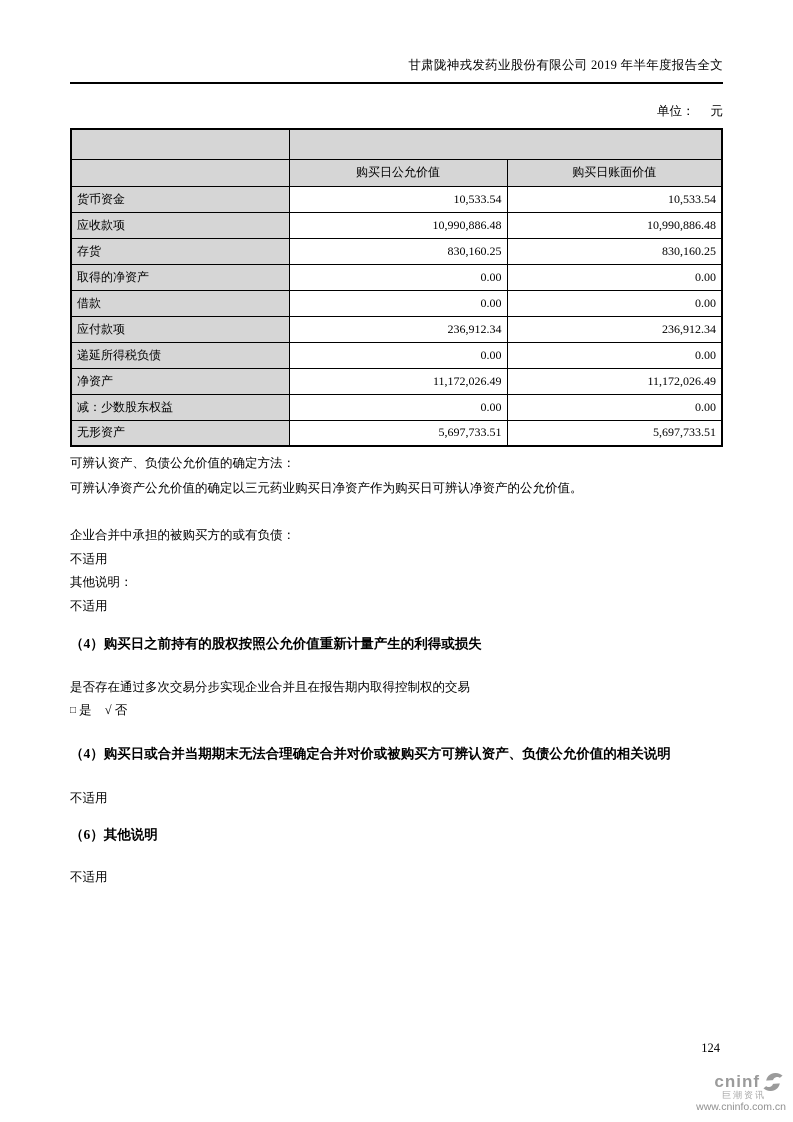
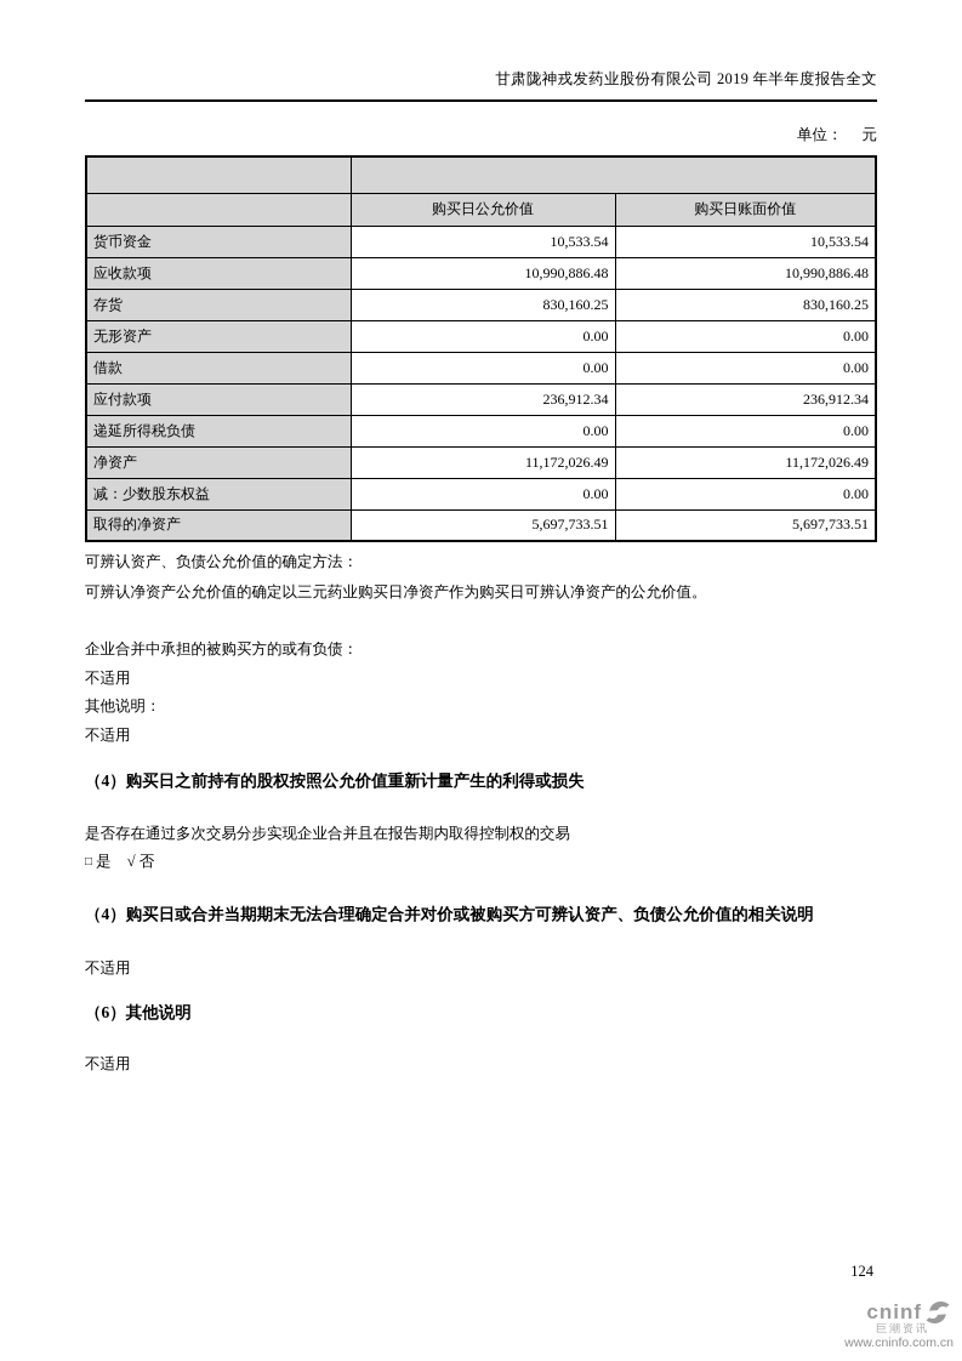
  甘肃陇神戎发药业股份有限公司 2019 年半年度报告全文
  单位： 元
  	购买日公允价值	购买日账面价值
  货币资金	10,533.54	10,533.54
  应收款项	10,990,886.48	10,990,886.48
  存货	830,160.25	830,160.25
- 取得的净资产	0.00	0.00
+ 无形资产	0.00	0.00
  借款	0.00	0.00
  应付款项	236,912.34	236,912.34
  递延所得税负债	0.00	0.00
  净资产	11,172,026.49	11,172,026.49
  减：少数股东权益	0.00	0.00
- 无形资产	5,697,733.51	5,697,733.51
+ 取得的净资产	5,697,733.51	5,697,733.51
  可辨认资产、负债公允价值的确定方法：
  可辨认净资产公允价值的确定以三元药业购买日净资产作为购买日可辨认净资产的公允价值。
  企业合并中承担的被购买方的或有负债：
  不适用
  其他说明：
  不适用
  （4）购买日之前持有的股权按照公允价值重新计量产生的利得或损失
  是否存在通过多次交易分步实现企业合并且在报告期内取得控制权的交易
  □ 是 √ 否
  （4）购买日或合并当期期末无法合理确定合并对价或被购买方可辨认资产、负债公允价值的相关说明
  不适用
  （6）其他说明
  不适用
  124
  cninf
  巨潮资讯
  www.cninfo.com.cn
